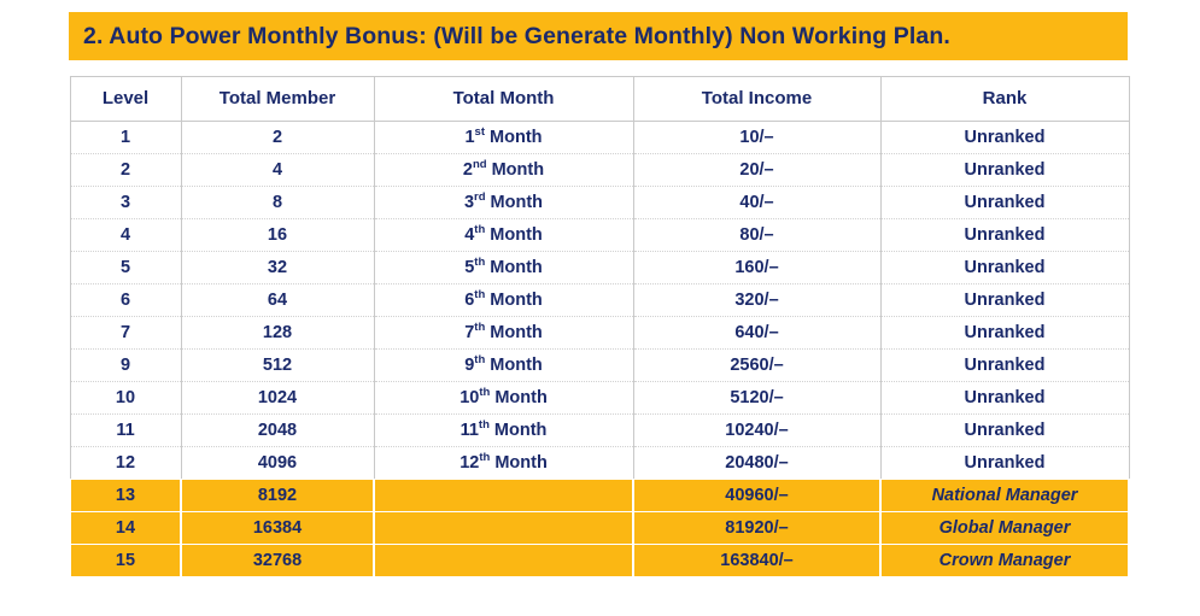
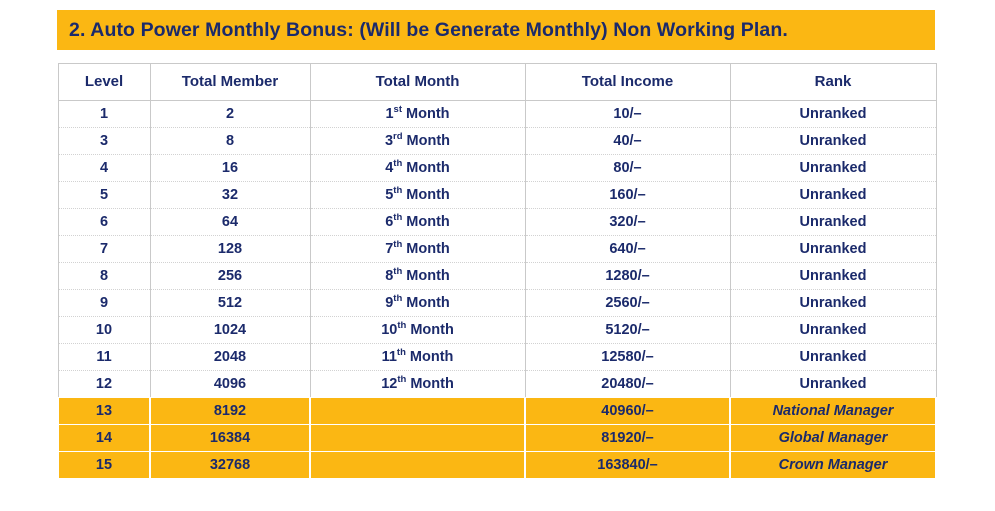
  2. Auto Power Monthly Bonus: (Will be Generate Monthly) Non Working Plan.
  Level	Total Member	Total Month	Total Income	Rank
  1	2	1st Month	10/–	Unranked
- 2	4	2nd Month	20/–	Unranked
  3	8	3rd Month	40/–	Unranked
  4	16	4th Month	80/–	Unranked
  5	32	5th Month	160/–	Unranked
  6	64	6th Month	320/–	Unranked
  7	128	7th Month	640/–	Unranked
+ 8	256	8th Month	1280/–	Unranked
  9	512	9th Month	2560/–	Unranked
  10	1024	10th Month	5120/–	Unranked
- 11	2048	11th Month	10240/–	Unranked
+ 11	2048	11th Month	12580/–	Unranked
  12	4096	12th Month	20480/–	Unranked
  13	8192		40960/–	National Manager
  14	16384		81920/–	Global Manager
  15	32768		163840/–	Crown Manager
